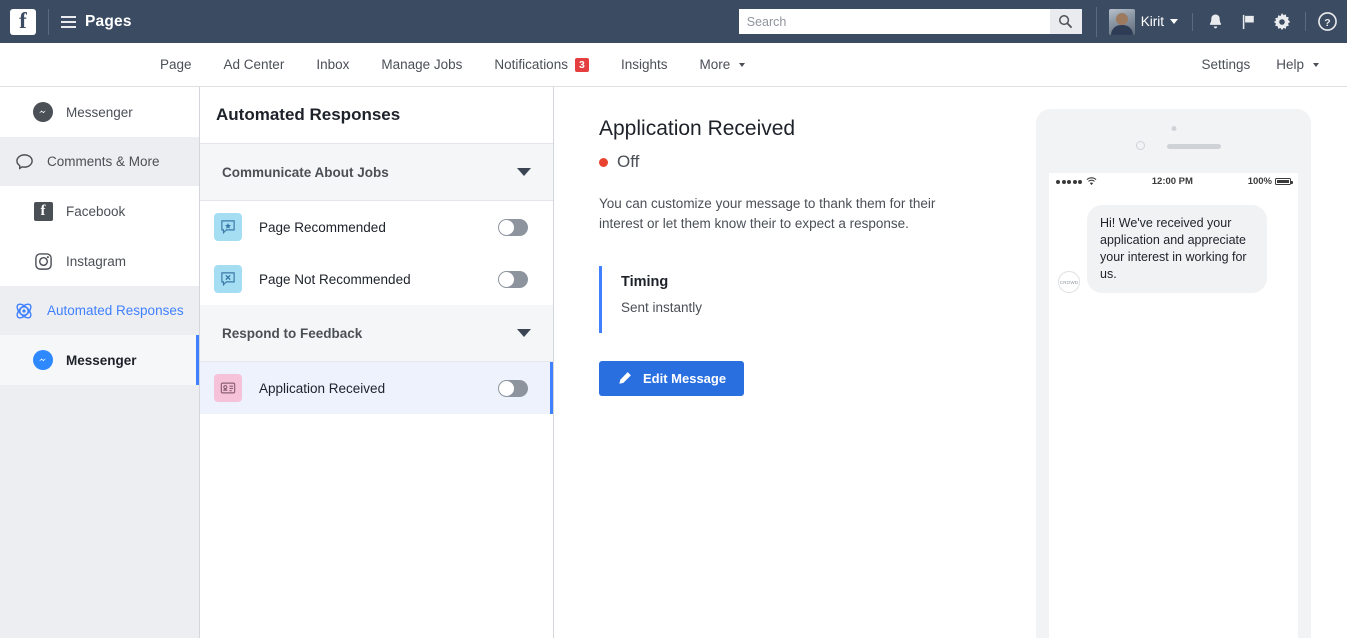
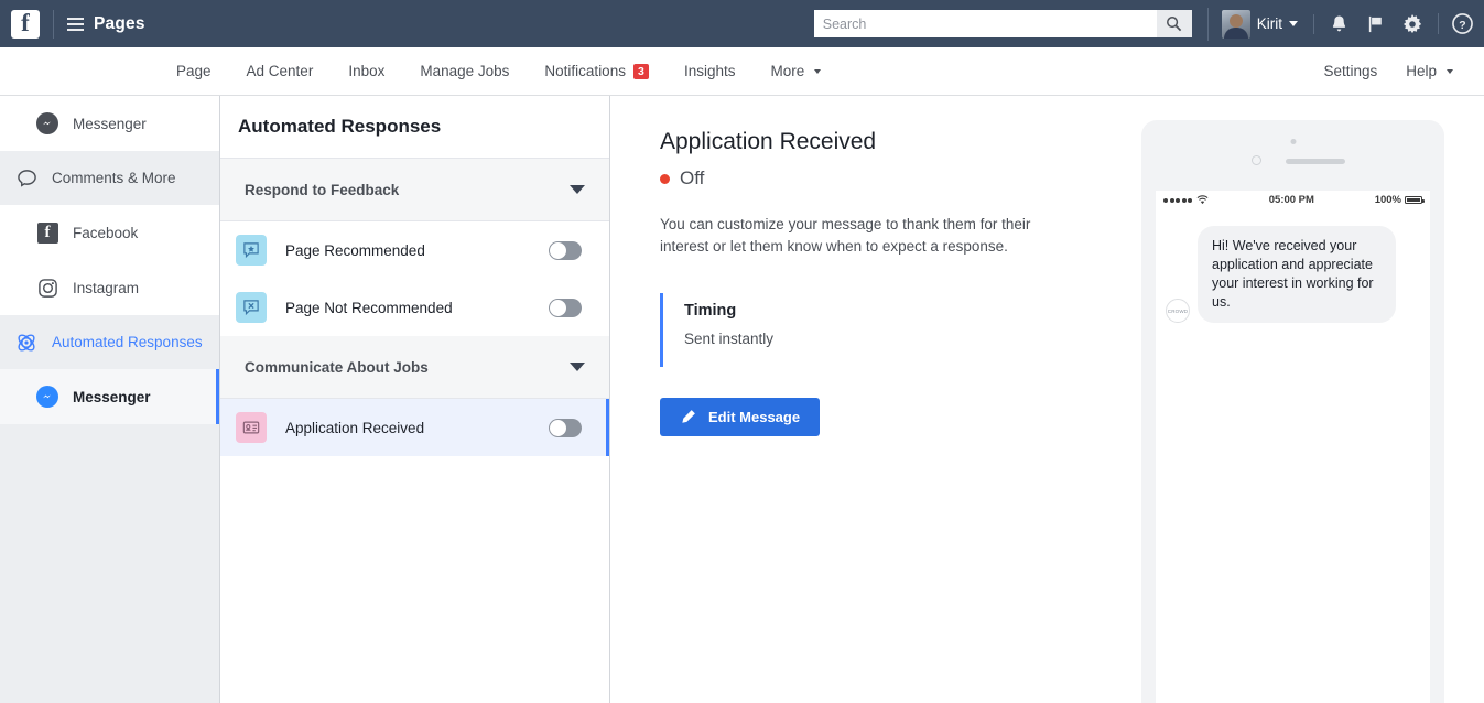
  f
  Pages
  Search
  Kirit
  ?
  Page
  Ad Center
  Inbox
  Manage Jobs
  Notifications
  3
  Insights
  More
  Settings
  Help
  Messenger
  Comments & More
  f
  Facebook
  Instagram
  Automated Responses
  Messenger
  Automated Responses
- Communicate About Jobs
+ Respond to Feedback
  Page Recommended
  Page Not Recommended
- Respond to Feedback
+ Communicate About Jobs
  Application Received
  Application Received
  Off
- You can customize your message to thank them for their interest or let them know their to expect a response.
+ You can customize your message to thank them for their interest or let them know when to expect a response.
  Timing
  Sent instantly
  Edit Message
- 12:00 PM
+ 05:00 PM
  100%
  Hi! We've received your application and appreciate your interest in working for us.
